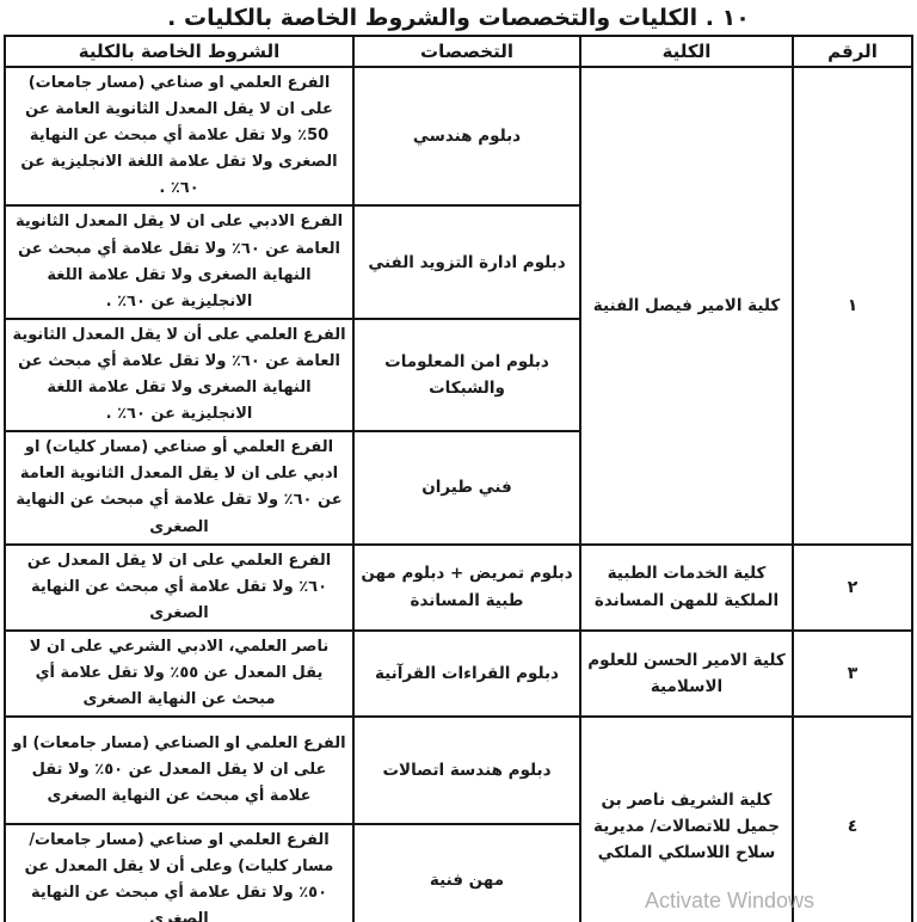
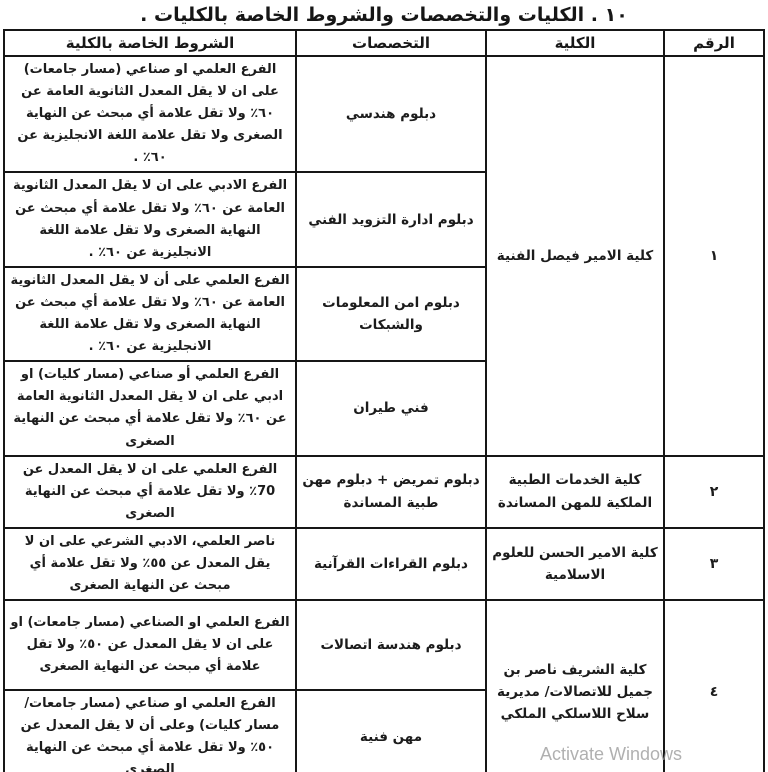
  ١٠ . الكليات والتخصصات والشروط الخاصة بالكليات .
  الرقم	الكلية	التخصصات	الشروط الخاصة بالكلية
- ١	كلية الامير فيصل الفنية	دبلوم هندسي	الفرع العلمي او صناعي (مسار جامعات) على ان لا يقل المعدل الثانوية العامة عن 50٪ ولا تقل علامة أي مبحث عن النهاية الصغرى ولا تقل علامة اللغة الانجليزية عن ٦٠٪ .
+ ١	كلية الامير فيصل الفنية	دبلوم هندسي	الفرع العلمي او صناعي (مسار جامعات) على ان لا يقل المعدل الثانوية العامة عن ٦٠٪ ولا تقل علامة أي مبحث عن النهاية الصغرى ولا تقل علامة اللغة الانجليزية عن ٦٠٪ .
  دبلوم ادارة التزويد الفني	الفرع الادبي على ان لا يقل المعدل الثانوية العامة عن ٦٠٪ ولا تقل علامة أي مبحث عن النهاية الصغرى ولا تقل علامة اللغة الانجليزية عن ٦٠٪ .
  دبلوم امن المعلومات والشبكات	الفرع العلمي على أن لا يقل المعدل الثانوية العامة عن ٦٠٪ ولا تقل علامة أي مبحث عن النهاية الصغرى ولا تقل علامة اللغة الانجليزية عن ٦٠٪ .
  فني طيران	الفرع العلمي أو صناعي (مسار كليات) او ادبي على ان لا يقل المعدل الثانوية العامة عن ٦٠٪ ولا تقل علامة أي مبحث عن النهاية الصغرى
- ٢	كلية الخدمات الطبية الملكية للمهن المساندة	دبلوم تمريض + دبلوم مهن طبية المساندة	الفرع العلمي على ان لا يقل المعدل عن ٦٠٪ ولا تقل علامة أي مبحث عن النهاية الصغرى
+ ٢	كلية الخدمات الطبية الملكية للمهن المساندة	دبلوم تمريض + دبلوم مهن طبية المساندة	الفرع العلمي على ان لا يقل المعدل عن 70٪ ولا تقل علامة أي مبحث عن النهاية الصغرى
  ٣	كلية الامير الحسن للعلوم الاسلامية	دبلوم القراءات القرآنية	ناصر العلمي، الادبي الشرعي على ان لا يقل المعدل عن ٥٥٪ ولا تقل علامة أي مبحث عن النهاية الصغرى
  ٤	كلية الشريف ناصر بن جميل للاتصالات/ مديرية سلاح اللاسلكي الملكي	دبلوم هندسة اتصالات	الفرع العلمي او الصناعي (مسار جامعات) او على ان لا يقل المعدل عن ٥٠٪ ولا تقل علامة أي مبحث عن النهاية الصغرى
  مهن فنية	الفرع العلمي او صناعي (مسار جامعات/ مسار كليات) وعلى أن لا يقل المعدل عن ٥٠٪ ولا تقل علامة أي مبحث عن النهاية الصغرى
  Activate Windows
